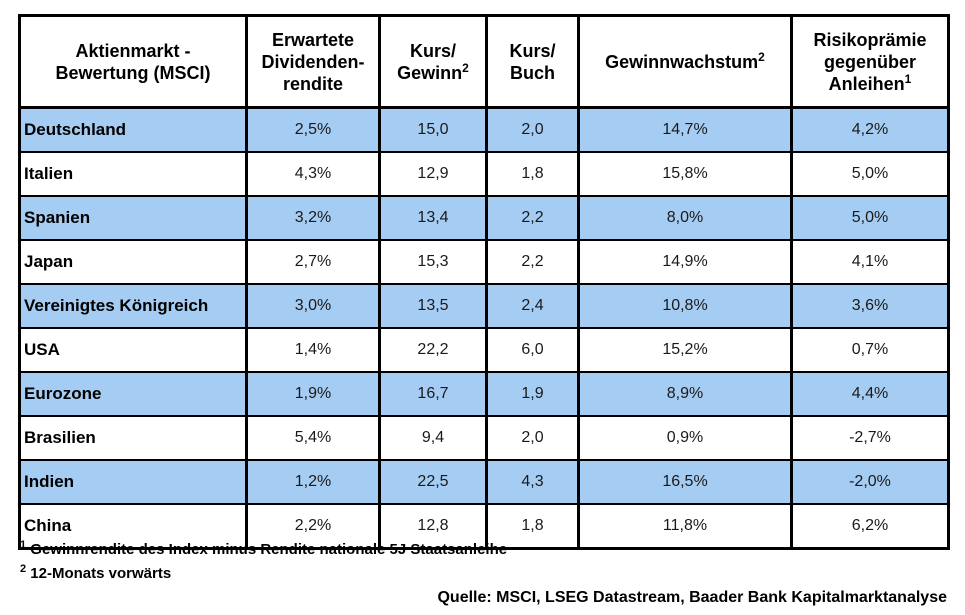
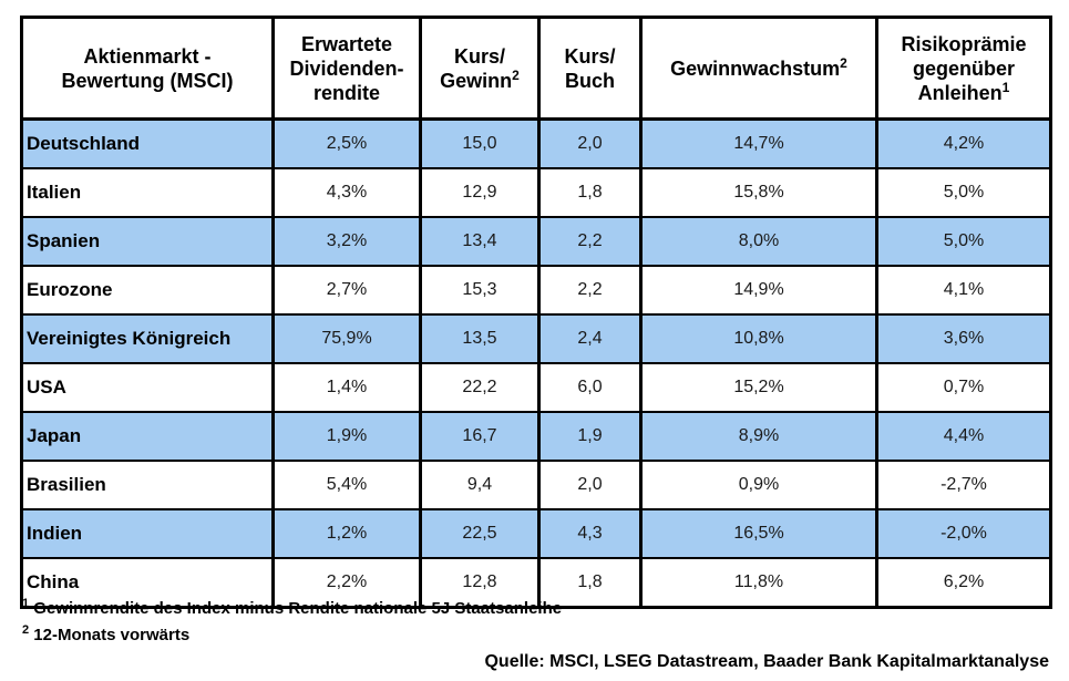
  Aktienmarkt - Bewertung (MSCI)	Erwartete Dividenden- rendite	Kurs/ Gewinn2	Kurs/ Buch	Gewinnwachstum2	Risikoprämie gegenüber Anleihen1
  Deutschland	2,5%	15,0	2,0	14,7%	4,2%
  Italien	4,3%	12,9	1,8	15,8%	5,0%
  Spanien	3,2%	13,4	2,2	8,0%	5,0%
- Japan	2,7%	15,3	2,2	14,9%	4,1%
+ Eurozone	2,7%	15,3	2,2	14,9%	4,1%
- Vereinigtes Königreich	3,0%	13,5	2,4	10,8%	3,6%
+ Vereinigtes Königreich	75,9%	13,5	2,4	10,8%	3,6%
  USA	1,4%	22,2	6,0	15,2%	0,7%
- Eurozone	1,9%	16,7	1,9	8,9%	4,4%
+ Japan	1,9%	16,7	1,9	8,9%	4,4%
  Brasilien	5,4%	9,4	2,0	0,9%	-2,7%
  Indien	1,2%	22,5	4,3	16,5%	-2,0%
  China	2,2%	12,8	1,8	11,8%	6,2%
  1 Gewinnrendite des Index minus Rendite nationale 5J Staatsanleihe
  2 12-Monats vorwärts
  Quelle: MSCI, LSEG Datastream, Baader Bank Kapitalmarktanalyse
